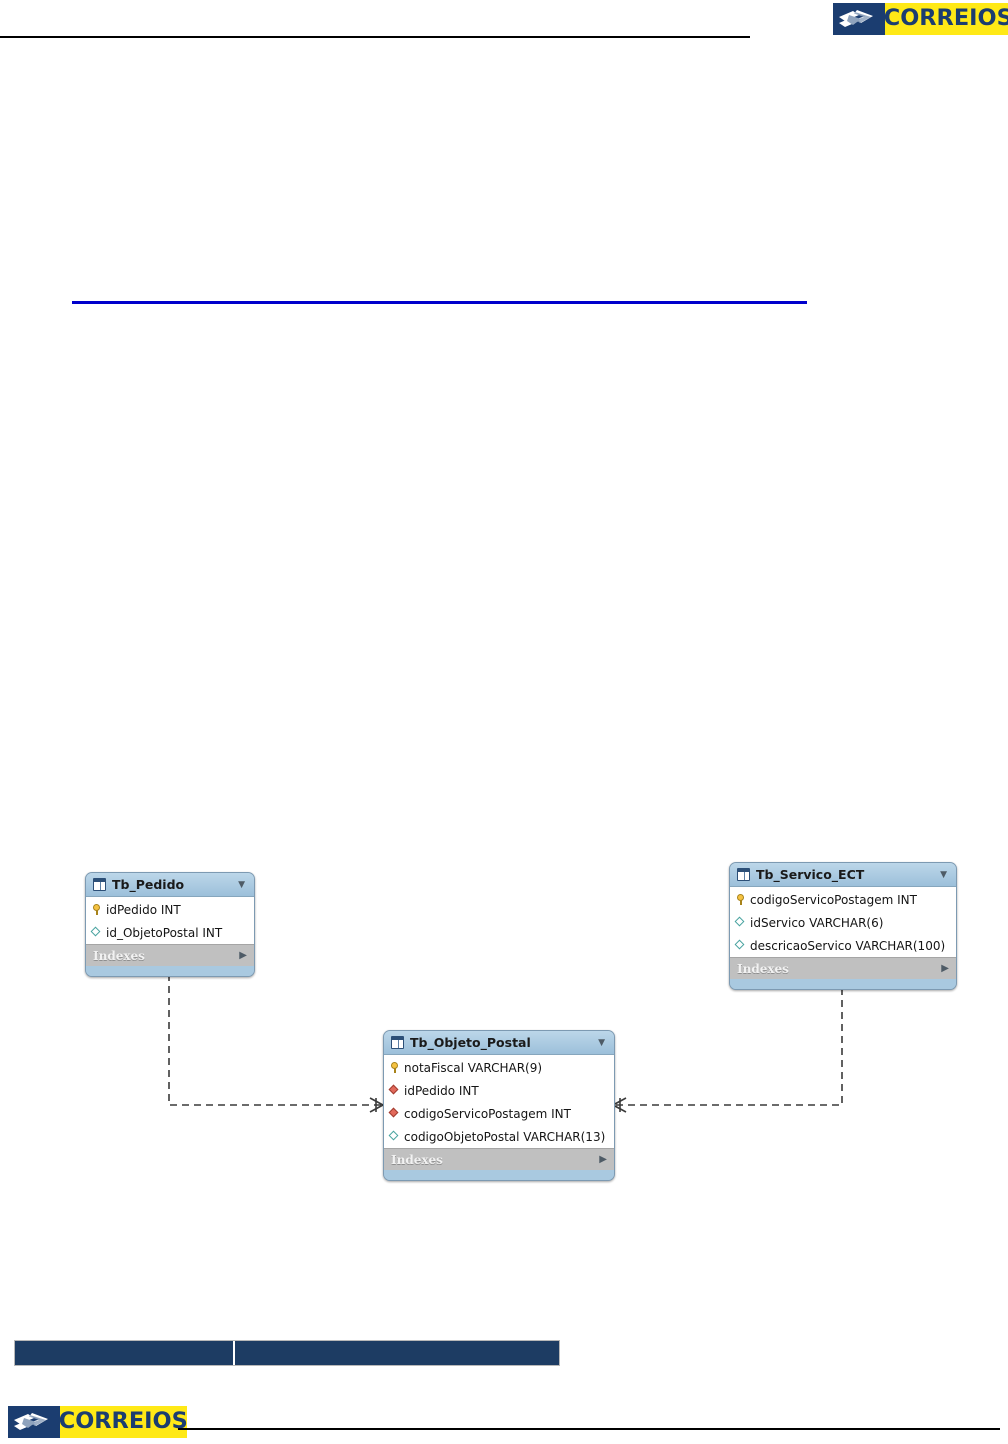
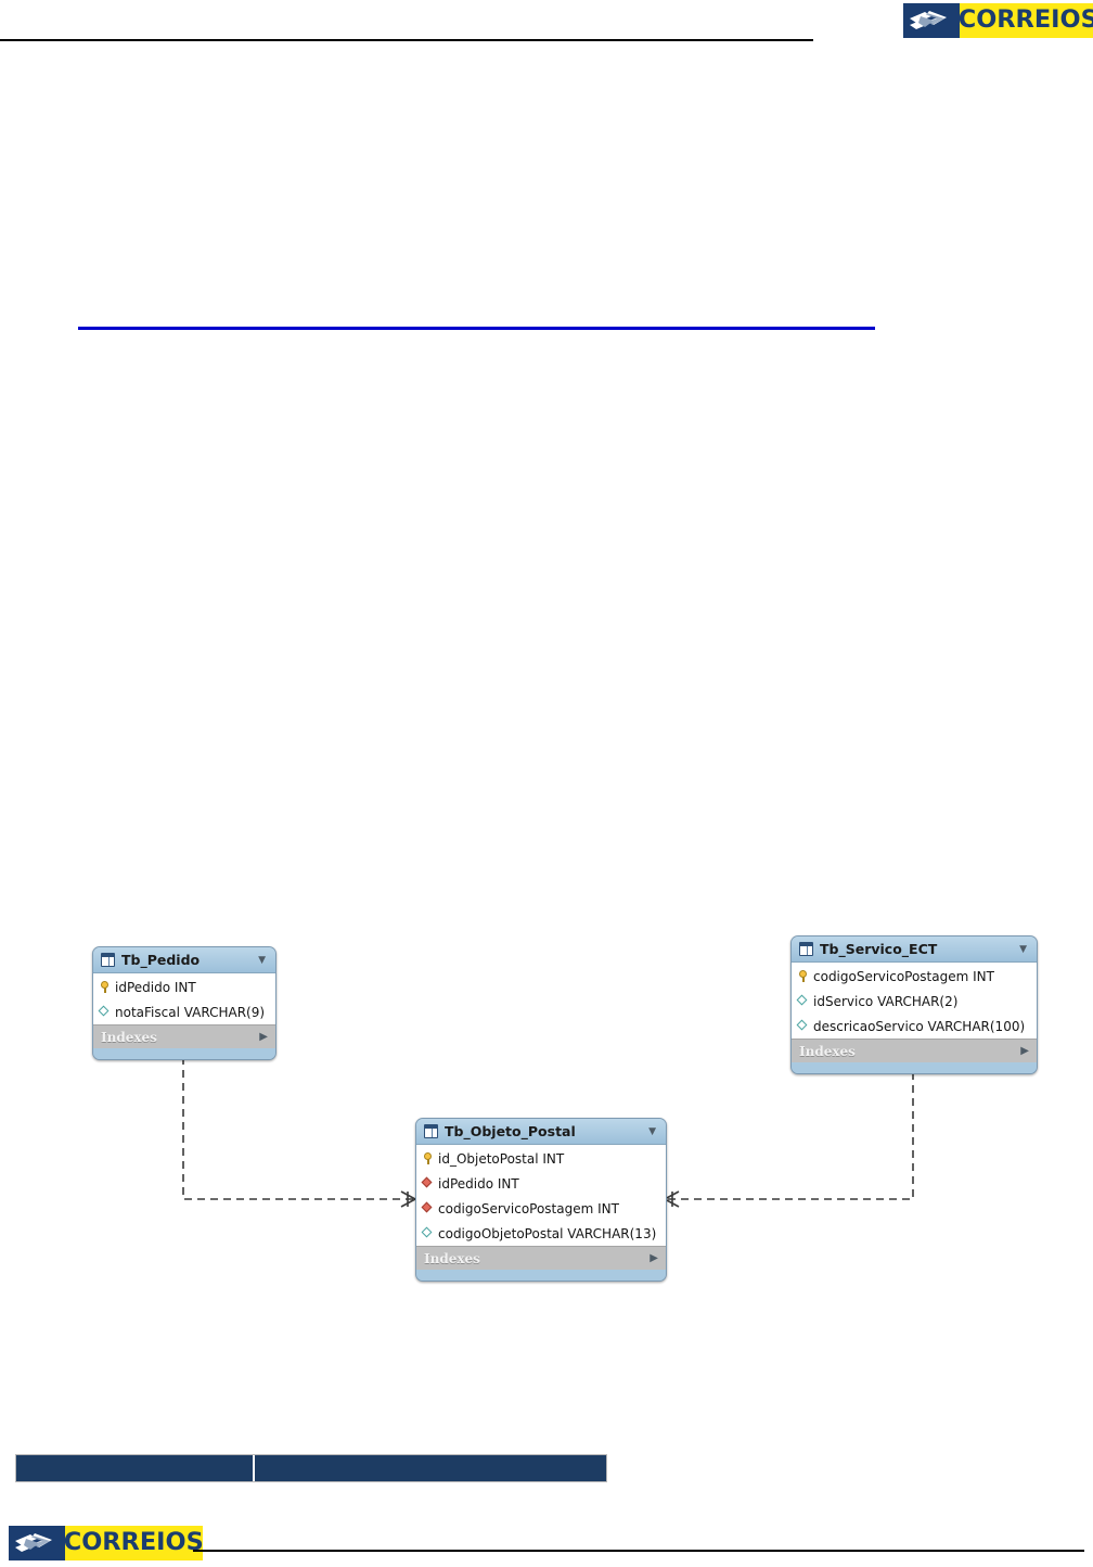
  CORREIOS
  Tb_Pedido
  ▼
  idPedido INT
- id_ObjetoPostal INT
+ notaFiscal VARCHAR(9)
  Indexes
  ▶
  Tb_Servico_ECT
  ▼
  codigoServicoPostagem INT
- idServico VARCHAR(6)
+ idServico VARCHAR(2)
  descricaoServico VARCHAR(100)
  Indexes
  ▶
  Tb_Objeto_Postal
  ▼
- notaFiscal VARCHAR(9)
+ id_ObjetoPostal INT
  idPedido INT
  codigoServicoPostagem INT
  codigoObjetoPostal VARCHAR(13)
  Indexes
  ▶
  CORREIOS
